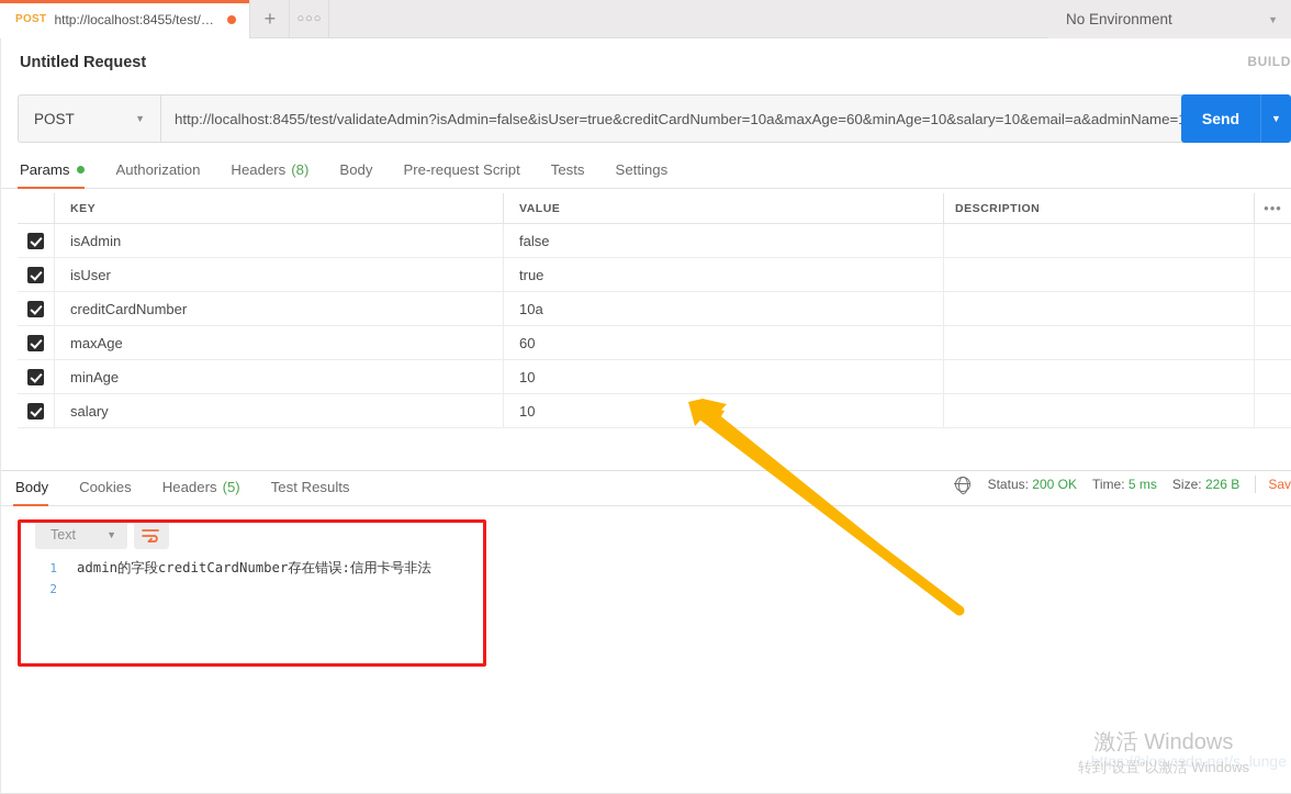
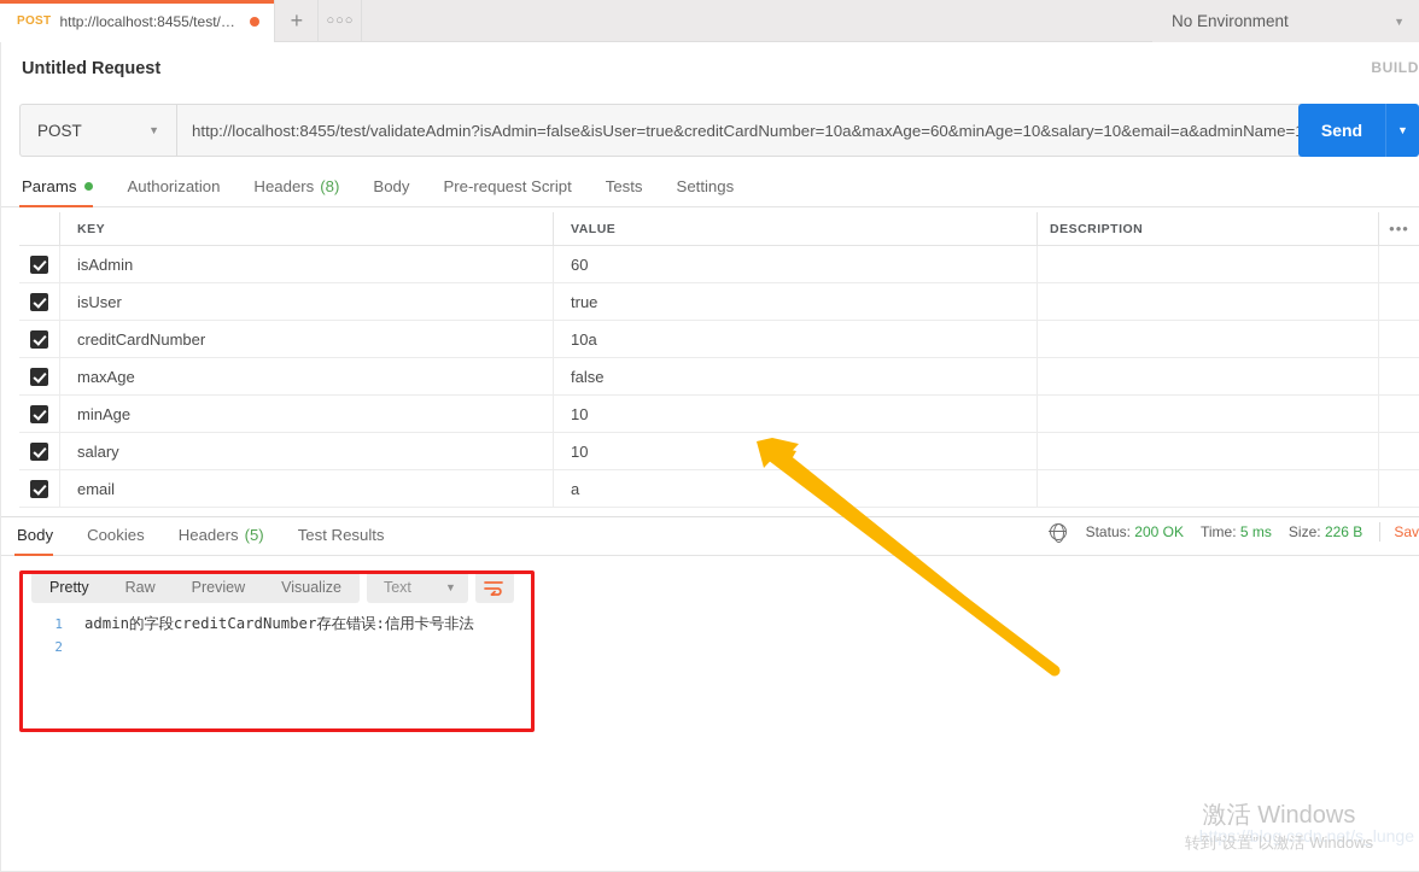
  POST
  http://localhost:8455/test/val
  +
  ○○○
  No Environment
  ▼
  Untitled Request
  BUILD
  POST
  ▼
  http://localhost:8455/test/validateAdmin?isAdmin=false&isUser=true&creditCardNumber=10a&maxAge=60&minAge=10&salary=10&email=a&adminName=
  Send
  ▼
  Params
  Authorization
  Headers
  (8)
  Body
  Pre-request Script
  Tests
  Settings
  KEY
  VALUE
  DESCRIPTION
  •••
  isAdmin
- false
+ 60
  isUser
  true
  creditCardNumber
  10a
  maxAge
- 60
+ false
  minAge
  10
  salary
  10
+ email
+ a
  Body
  Cookies
  Headers
  (5)
  Test Results
  Status: 200 OK
  Time: 5 ms
  Size: 226 B
  Sav
+ Pretty
+ Raw
+ Preview
+ Visualize
  Text
  ▼
  1
  admin的字段creditCardNumber存在错误:信用卡号非法
  2
  https://blog.csdn.net/s_lunge
  激活 Windows
  转到“设置”以激活 Windows
